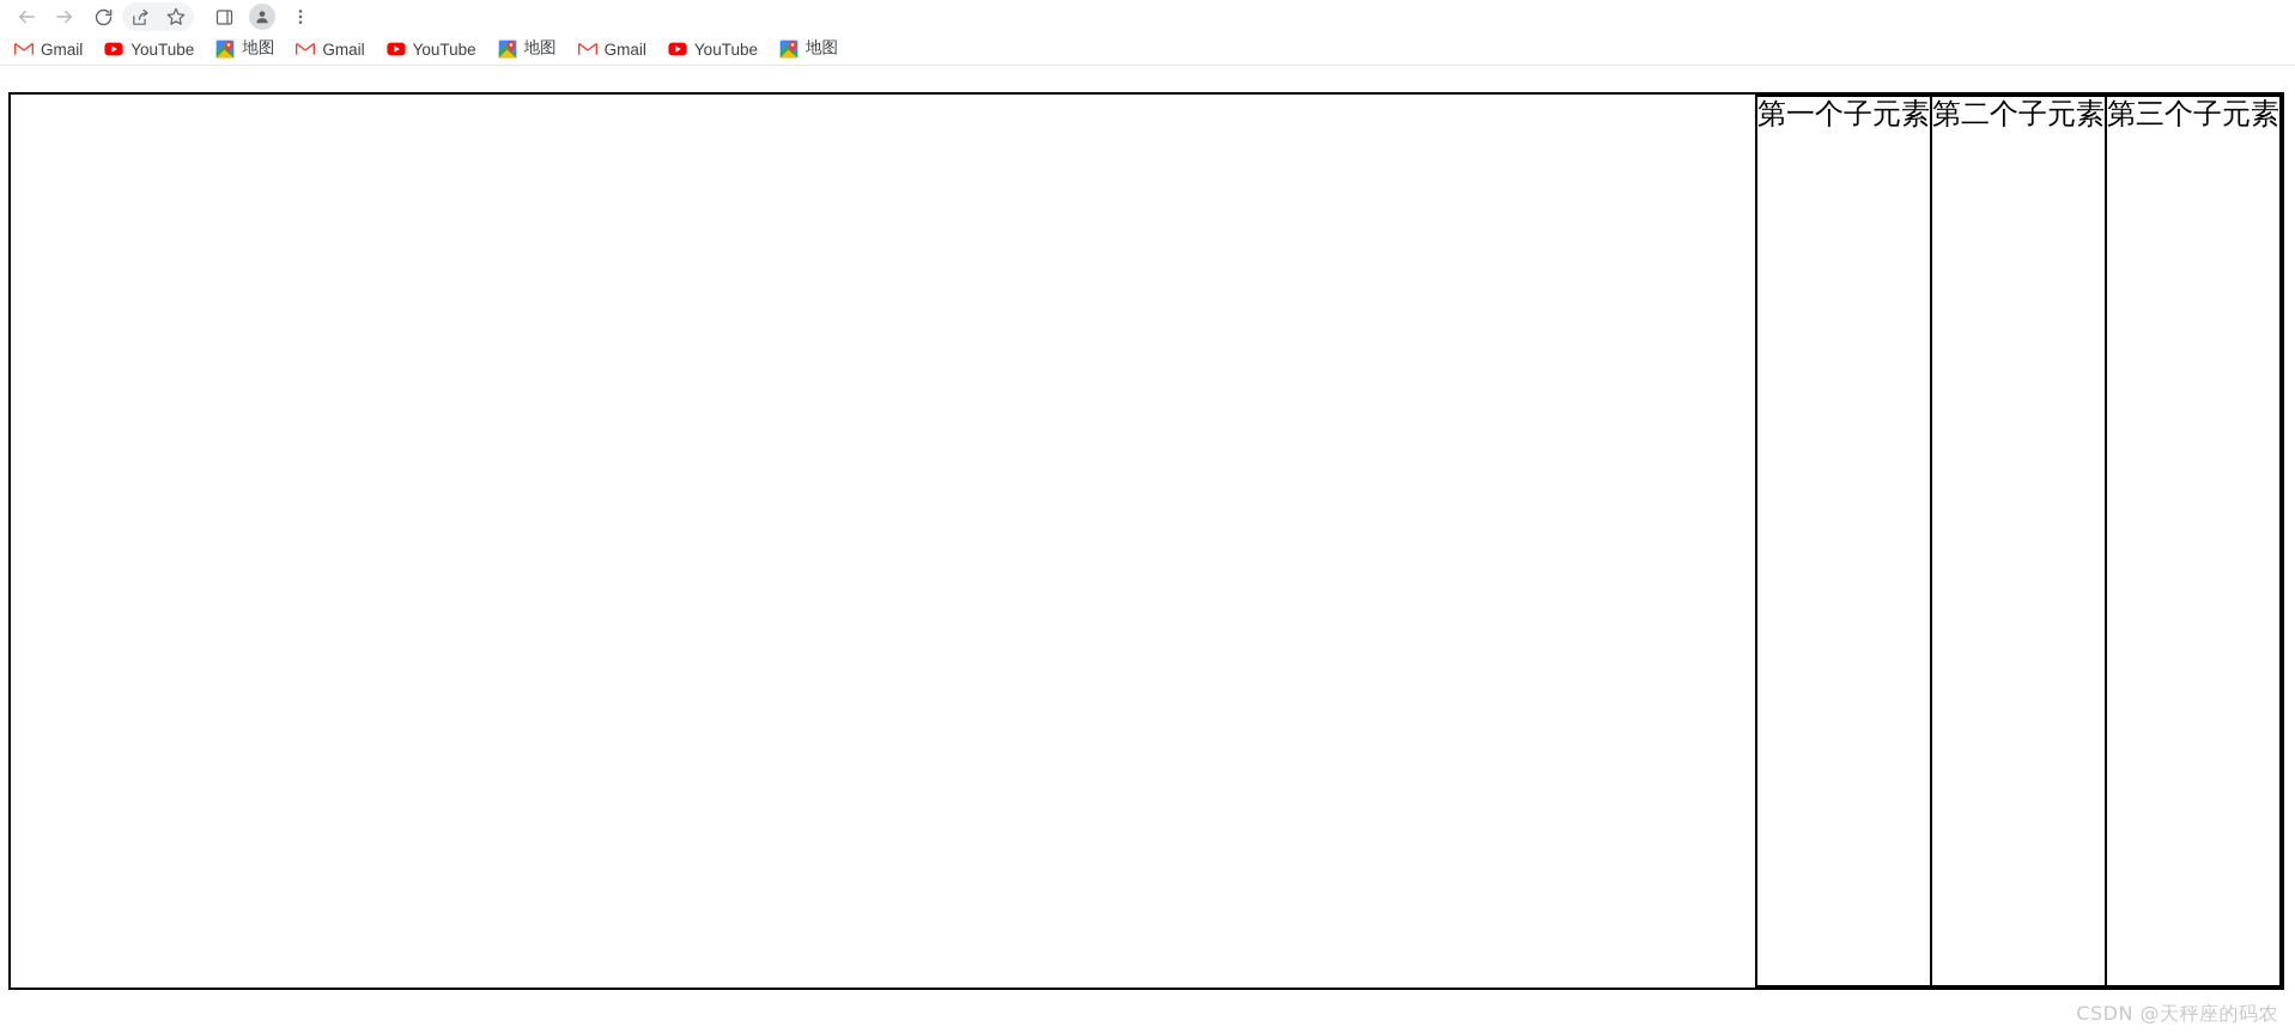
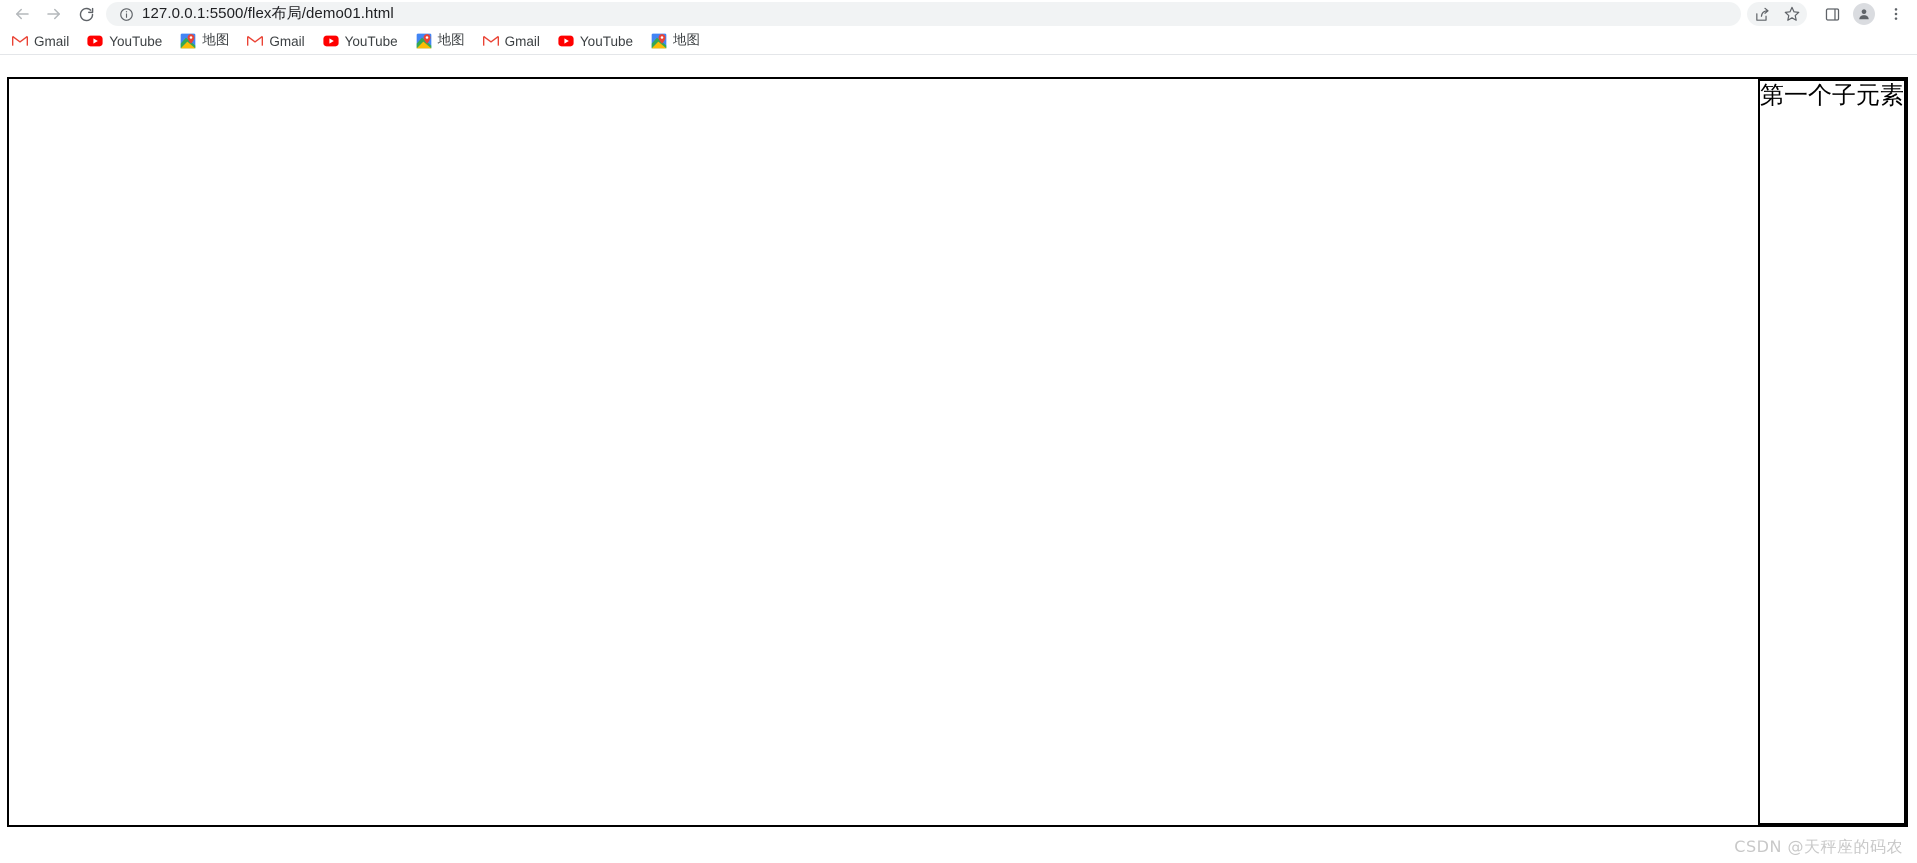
+ 127.0.0.1:5500/flex布局/demo01.html
  Gmail
  YouTube
  地图
  Gmail
  YouTube
  地图
  Gmail
  YouTube
  地图
  第一个子元素
- 第二个子元素
- 第三个子元素
  CSDN @天秤座的码农
